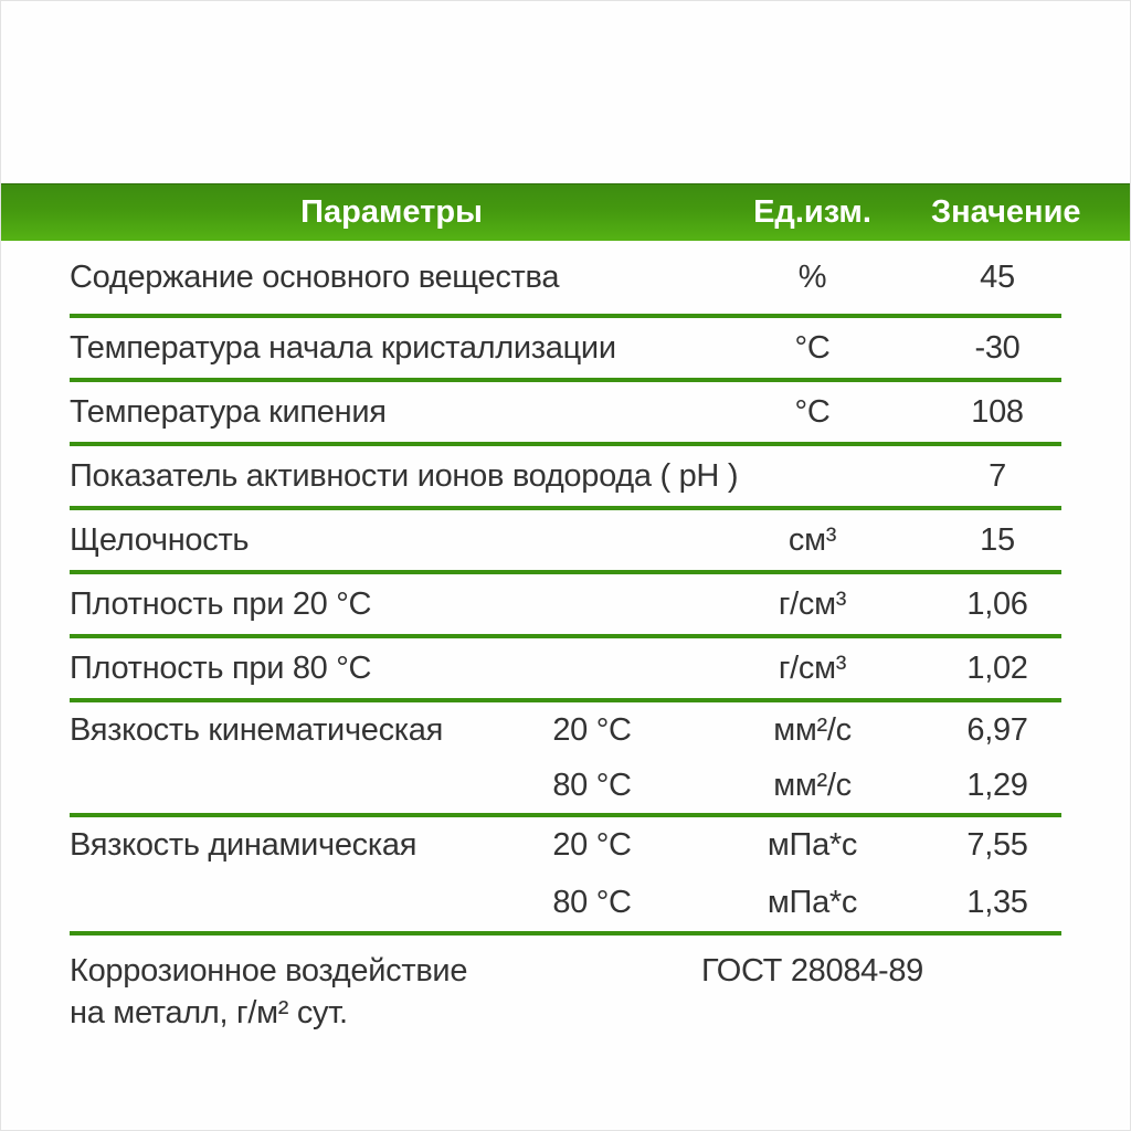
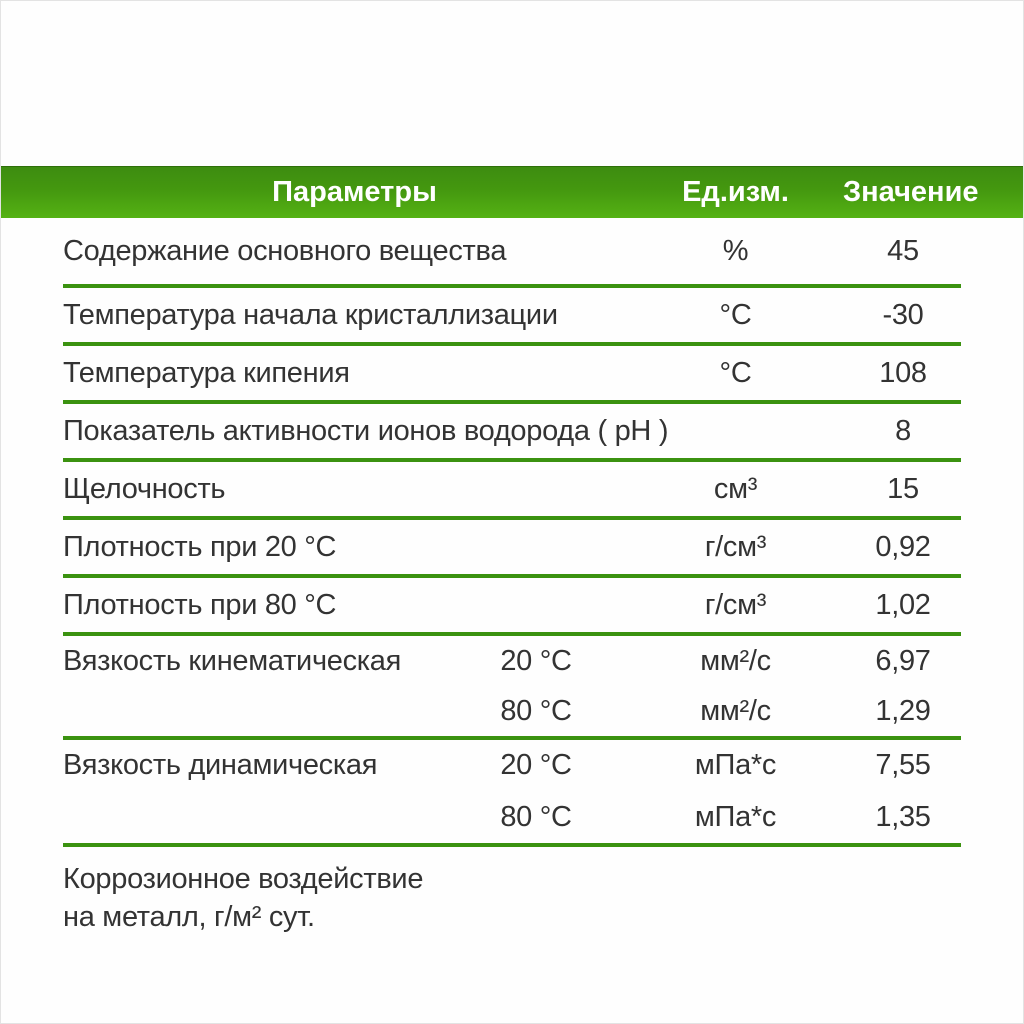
  Параметры
  Ед.изм.
  Значение
  Содержание основного вещества
  %
  45
  Температура начала кристаллизации
  °C
  -30
  Температура кипения
  °C
  108
  Показатель активности ионов водорода ( pH )
- 7
+ 8
  Щелочность
  см³
  15
  Плотность при 20 °C
  г/см³
- 1,06
+ 0,92
  Плотность при 80 °C
  г/см³
  1,02
  Вязкость кинематическая
  20 °C
  мм²/с
  6,97
  80 °C
  мм²/с
  1,29
  Вязкость динамическая
  20 °C
  мПа*с
  7,55
  80 °C
  мПа*с
  1,35
  Коррозионное воздействие
  на металл, г/м² сут.
- ГОСТ 28084-89
